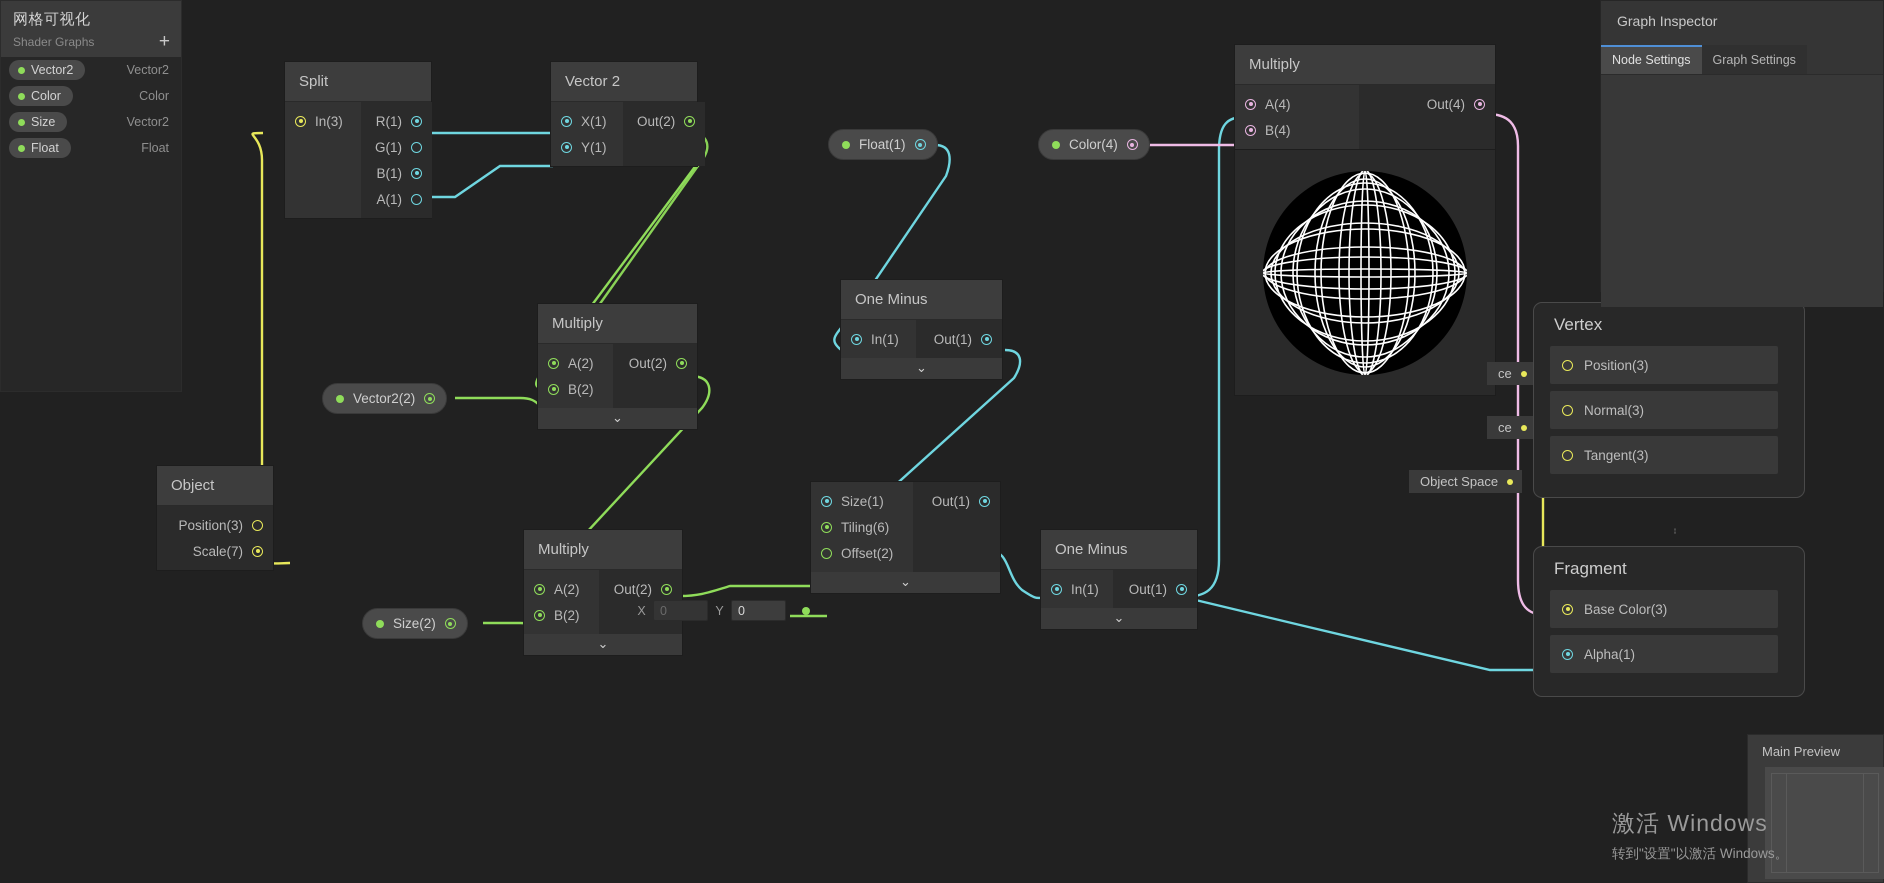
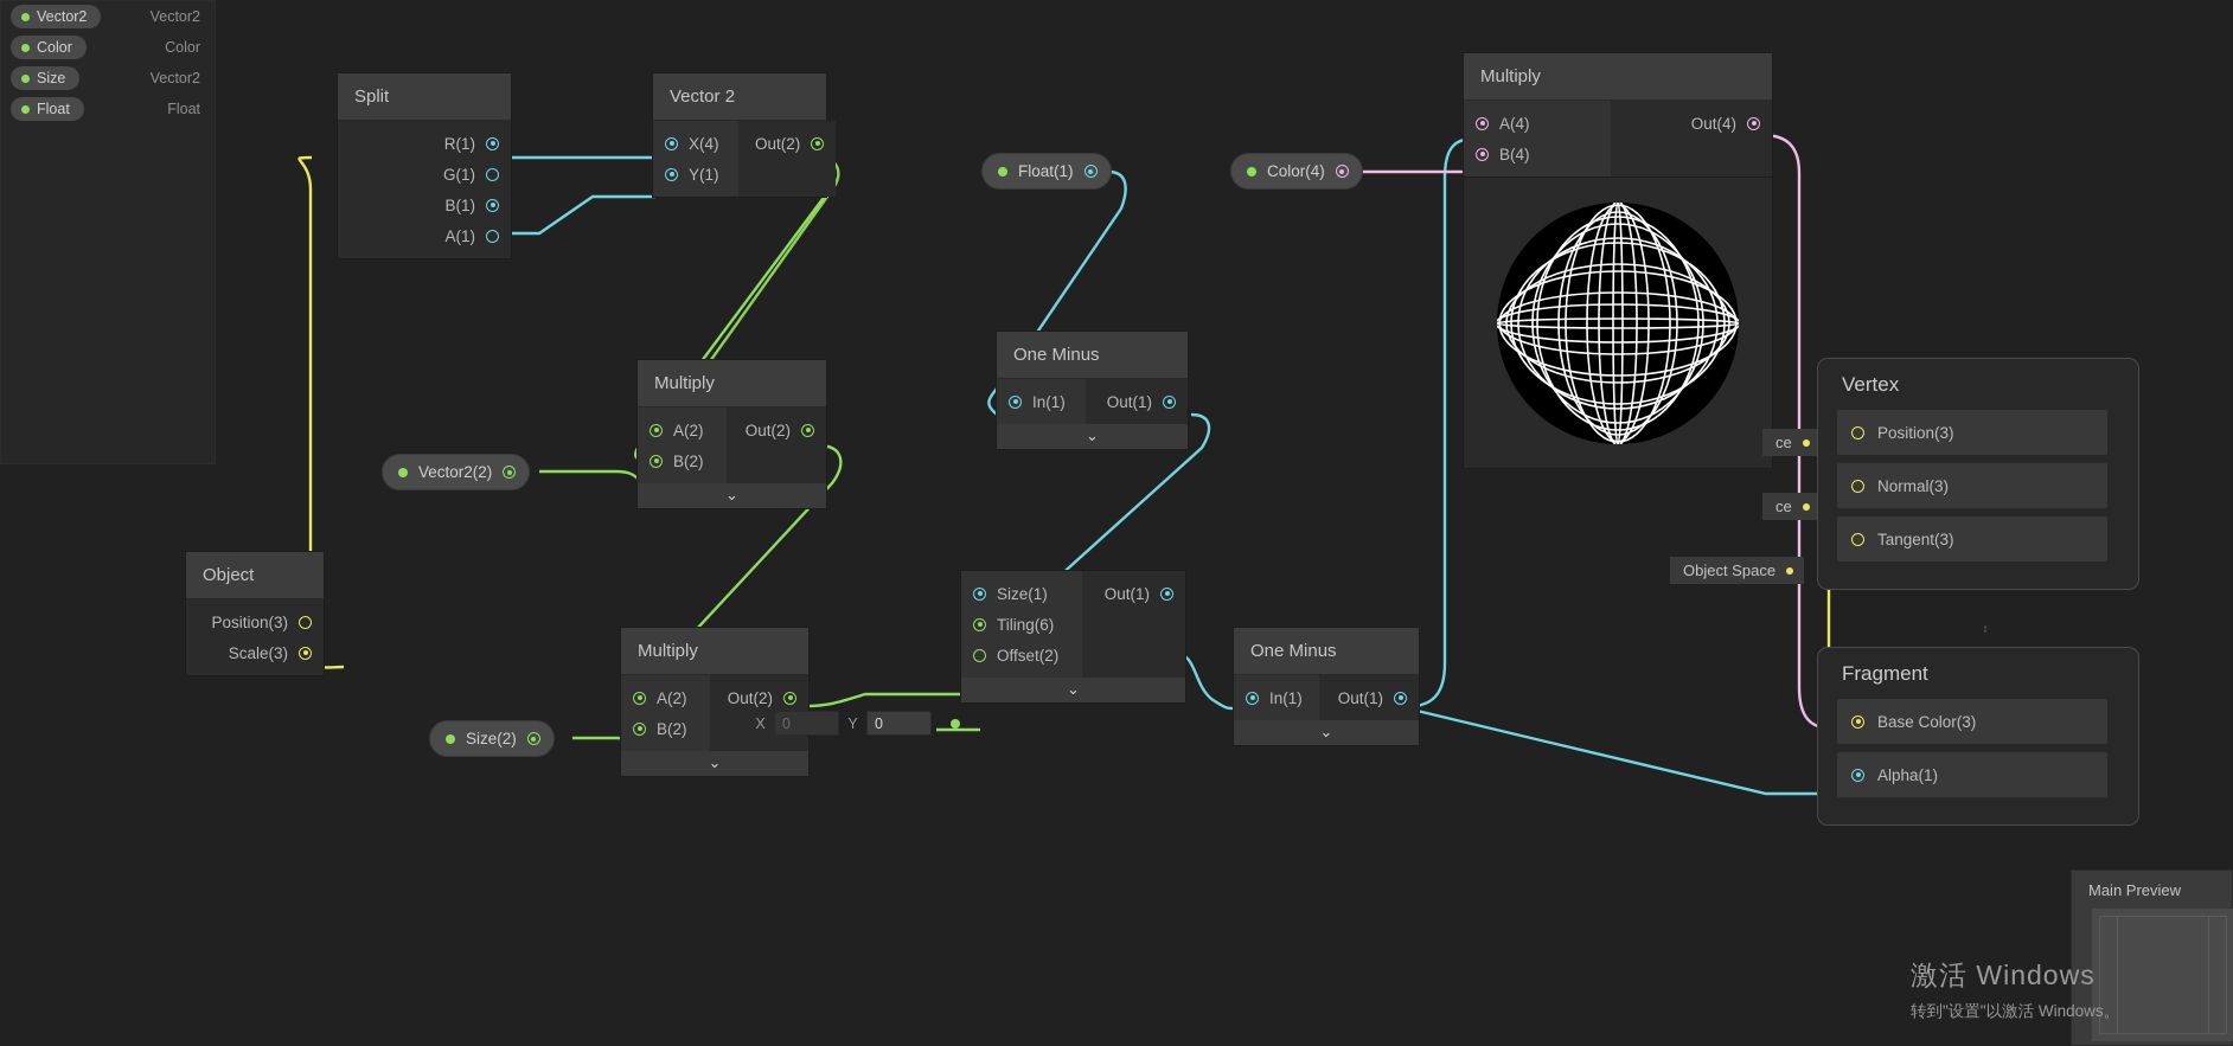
  Split
- In(3)
  R(1)
  G(1)
  B(1)
  A(1)
  Vector 2
- X(1)
+ X(4)
  Y(1)
  Out(2)
  Multiply
  A(2)
  B(2)
  Out(2)
  ⌄
  Multiply
  A(2)
  B(2)
  Out(2)
  ⌄
  X
  0
  Y
  0
  One Minus
  In(1)
  Out(1)
  ⌄
  Size(1)
  Tiling(6)
  Offset(2)
  Out(1)
  ⌄
  One Minus
  In(1)
  Out(1)
  ⌄
  Multiply
  A(4)
  B(4)
  Out(4)
  Object
  Position(3)
- Scale(7)
+ Scale(3)
  Vector2(2)
  Size(2)
  Float(1)
  Color(4)
  ce
  ce
  Object Space
  Vertex
  Position(3)
  Normal(3)
  Tangent(3)
  Fragment
  Base Color(3)
  Alpha(1)
- 网格可视化
- Shader Graphs
- +
  Vector2
  Vector2
  Color
  Color
  Size
  Vector2
  Float
  Float
- Graph Inspector
- Node Settings
- Graph Settings
  Main Preview
  激活 Windows
  转到"设置"以激活 Windows。
